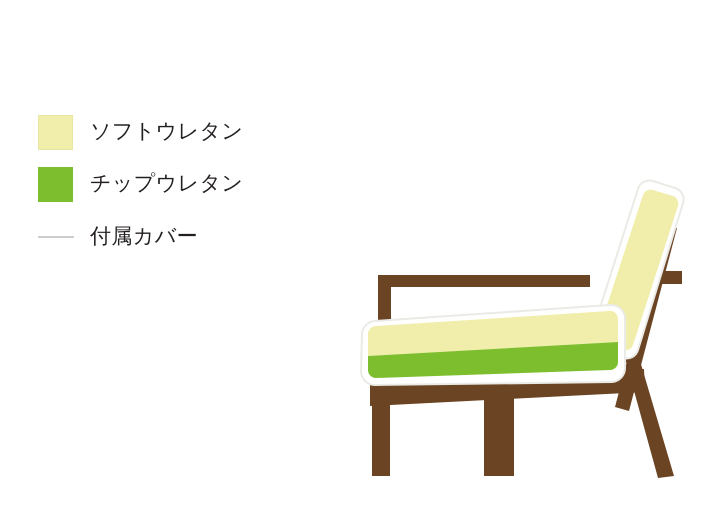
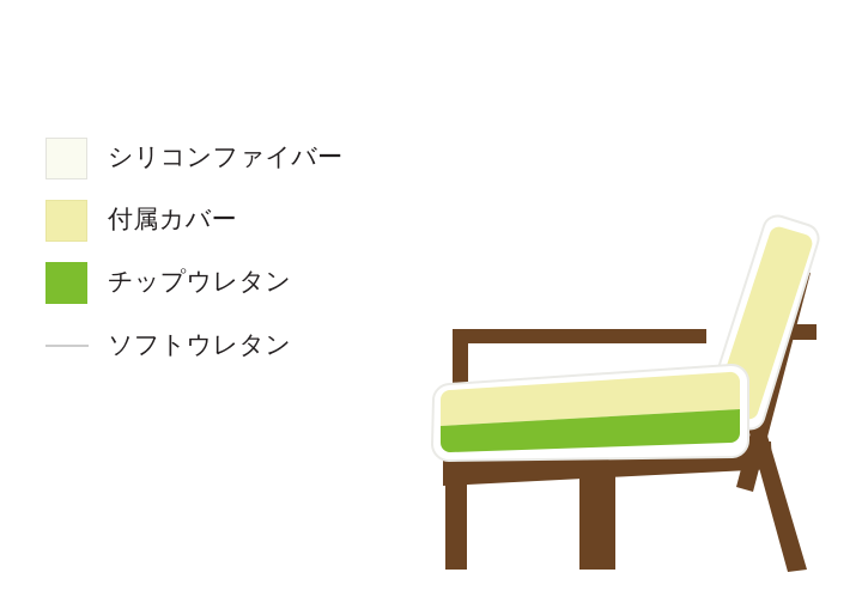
+ シリコンファイバー
- ソフトウレタン
+ 付属カバー
  チップウレタン
- 付属カバー
+ ソフトウレタン
